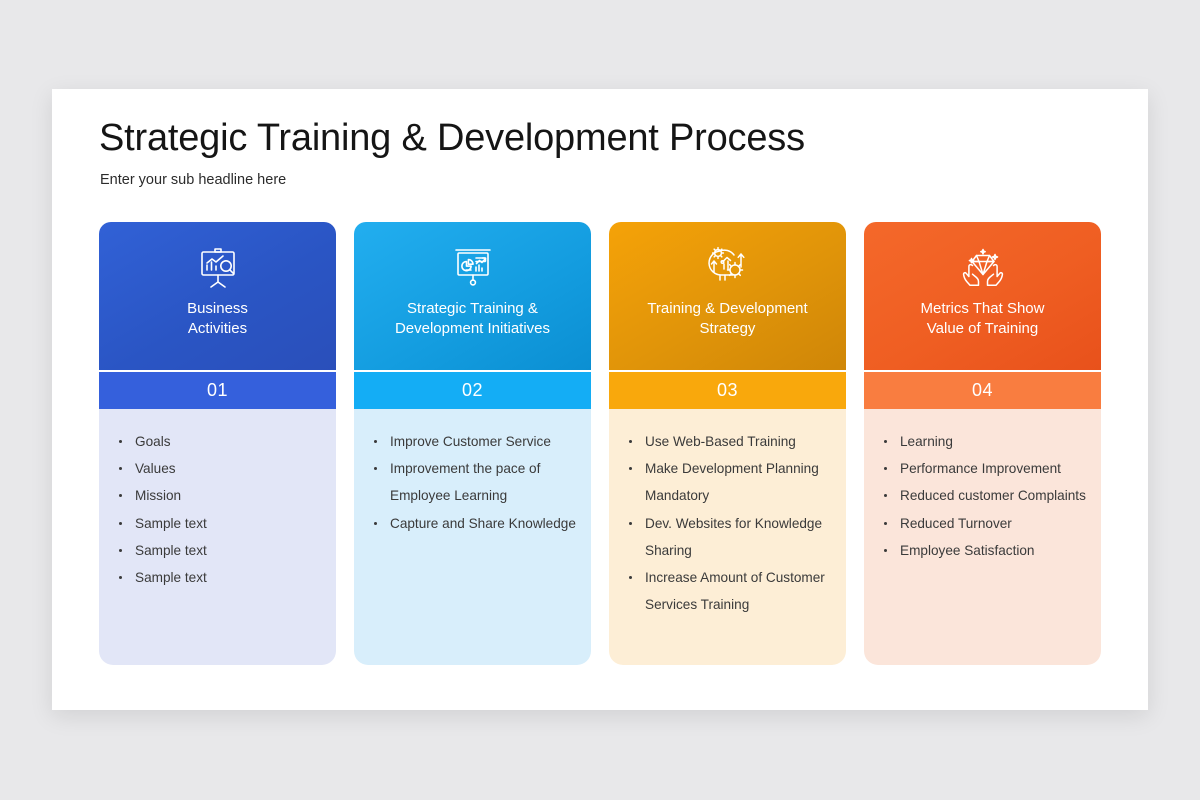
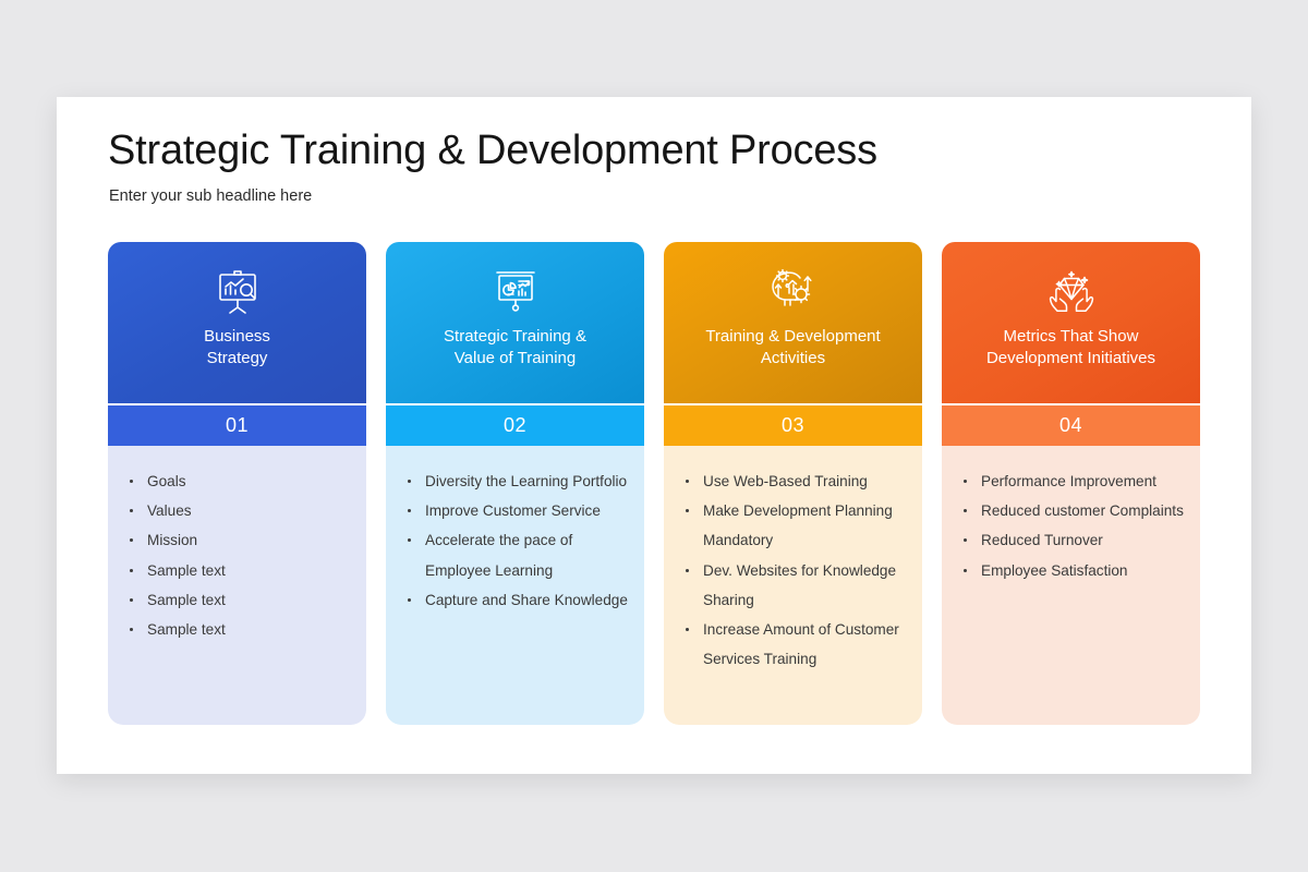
  Strategic Training & Development Process
  Enter your sub headline here
  Business
- Activities
+ Strategy
  01
  Goals
  Values
  Mission
  Sample text
  Sample text
  Sample text
  Strategic Training &
- Development Initiatives
+ Value of Training
  02
+ Diversity the Learning Portfolio
  Improve Customer Service
- Improvement the pace of Employee Learning
+ Accelerate the pace of Employee Learning
  Capture and Share Knowledge
  Training & Development
- Strategy
+ Activities
  03
  Use Web-Based Training
  Make Development Planning Mandatory
  Dev. Websites for Knowledge Sharing
  Increase Amount of Customer Services Training
  Metrics That Show
- Value of Training
+ Development Initiatives
  04
- Learning
  Performance Improvement
  Reduced customer Complaints
  Reduced Turnover
  Employee Satisfaction
